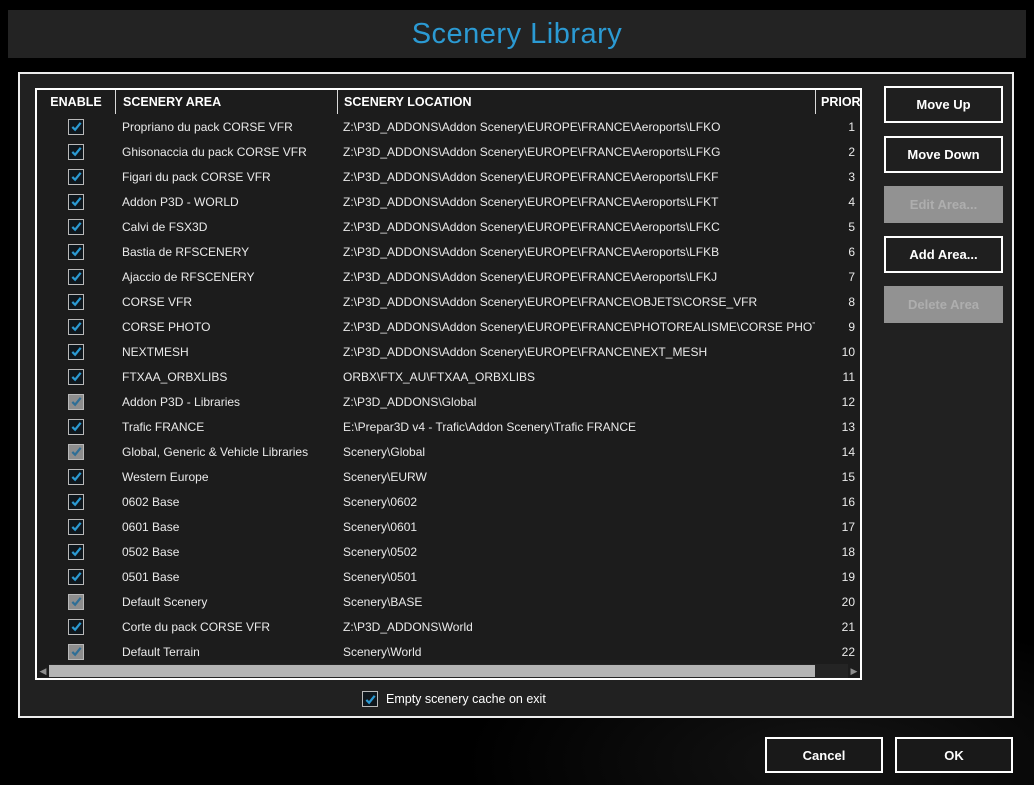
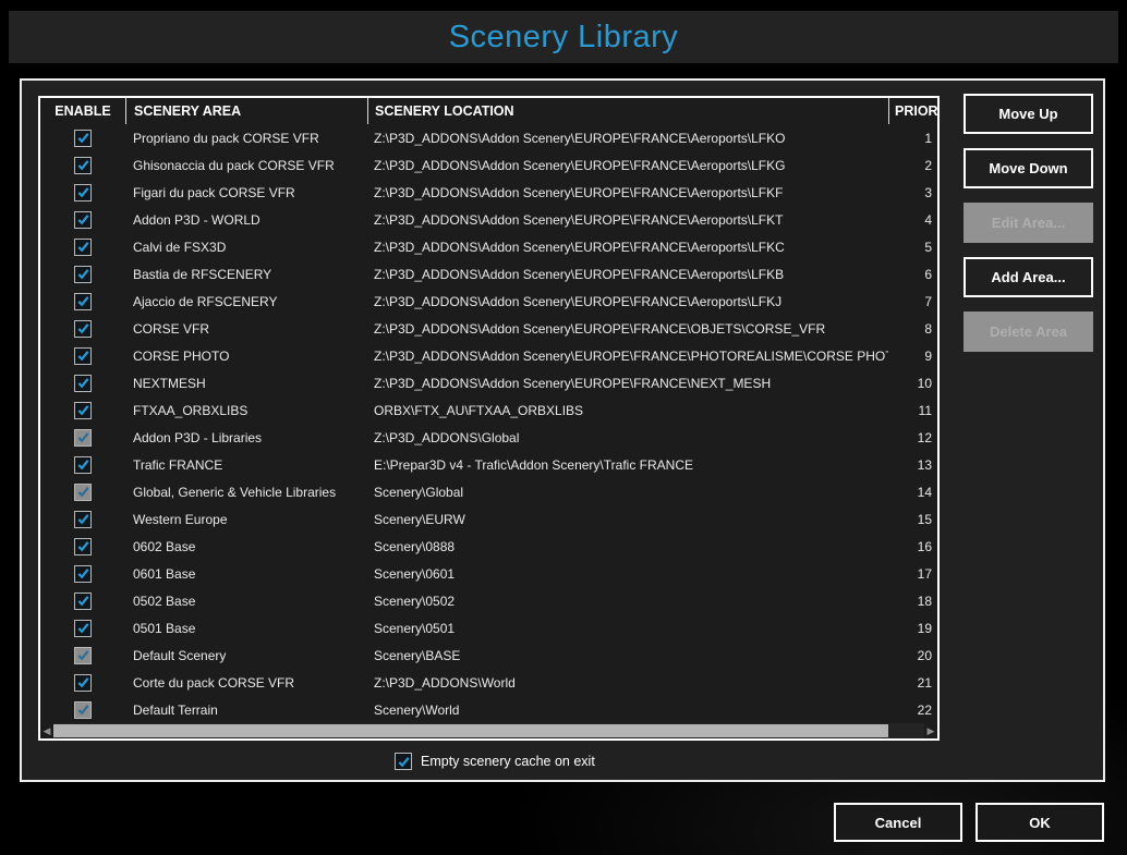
  Scenery Library
  ENABLE
  SCENERY AREA
  SCENERY LOCATION
  PRIOR
  Propriano du pack CORSE VFR
  Z:\P3D_ADDONS\Addon Scenery\EUROPE\FRANCE\Aeroports\LFKO
  1
  Ghisonaccia du pack CORSE VFR
  Z:\P3D_ADDONS\Addon Scenery\EUROPE\FRANCE\Aeroports\LFKG
  2
  Figari du pack CORSE VFR
  Z:\P3D_ADDONS\Addon Scenery\EUROPE\FRANCE\Aeroports\LFKF
  3
  Addon P3D - WORLD
  Z:\P3D_ADDONS\Addon Scenery\EUROPE\FRANCE\Aeroports\LFKT
  4
  Calvi de FSX3D
  Z:\P3D_ADDONS\Addon Scenery\EUROPE\FRANCE\Aeroports\LFKC
  5
  Bastia de RFSCENERY
  Z:\P3D_ADDONS\Addon Scenery\EUROPE\FRANCE\Aeroports\LFKB
  6
  Ajaccio de RFSCENERY
  Z:\P3D_ADDONS\Addon Scenery\EUROPE\FRANCE\Aeroports\LFKJ
  7
  CORSE VFR
  Z:\P3D_ADDONS\Addon Scenery\EUROPE\FRANCE\OBJETS\CORSE_VFR
  8
  CORSE PHOTO
  Z:\P3D_ADDONS\Addon Scenery\EUROPE\FRANCE\PHOTOREALISME\CORSE PHO
  9
  NEXTMESH
  Z:\P3D_ADDONS\Addon Scenery\EUROPE\FRANCE\NEXT_MESH
  10
  FTXAA_ORBXLIBS
  ORBX\FTX_AU\FTXAA_ORBXLIBS
  11
  Addon P3D - Libraries
  Z:\P3D_ADDONS\Global
  12
  Trafic FRANCE
  E:\Prepar3D v4 - Trafic\Addon Scenery\Trafic FRANCE
  13
  Global, Generic & Vehicle Libraries
  Scenery\Global
  14
  Western Europe
  Scenery\EURW
  15
  0602 Base
- Scenery\0602
+ Scenery\0888
  16
  0601 Base
  Scenery\0601
  17
  0502 Base
  Scenery\0502
  18
  0501 Base
  Scenery\0501
  19
  Default Scenery
  Scenery\BASE
  20
  Corte du pack CORSE VFR
  Z:\P3D_ADDONS\World
  21
  Default Terrain
  Scenery\World
  22
  ◀
  ▶
  Move Up
  Move Down
  Edit Area...
  Add Area...
  Delete Area
  Empty scenery cache on exit
  Cancel
  OK
